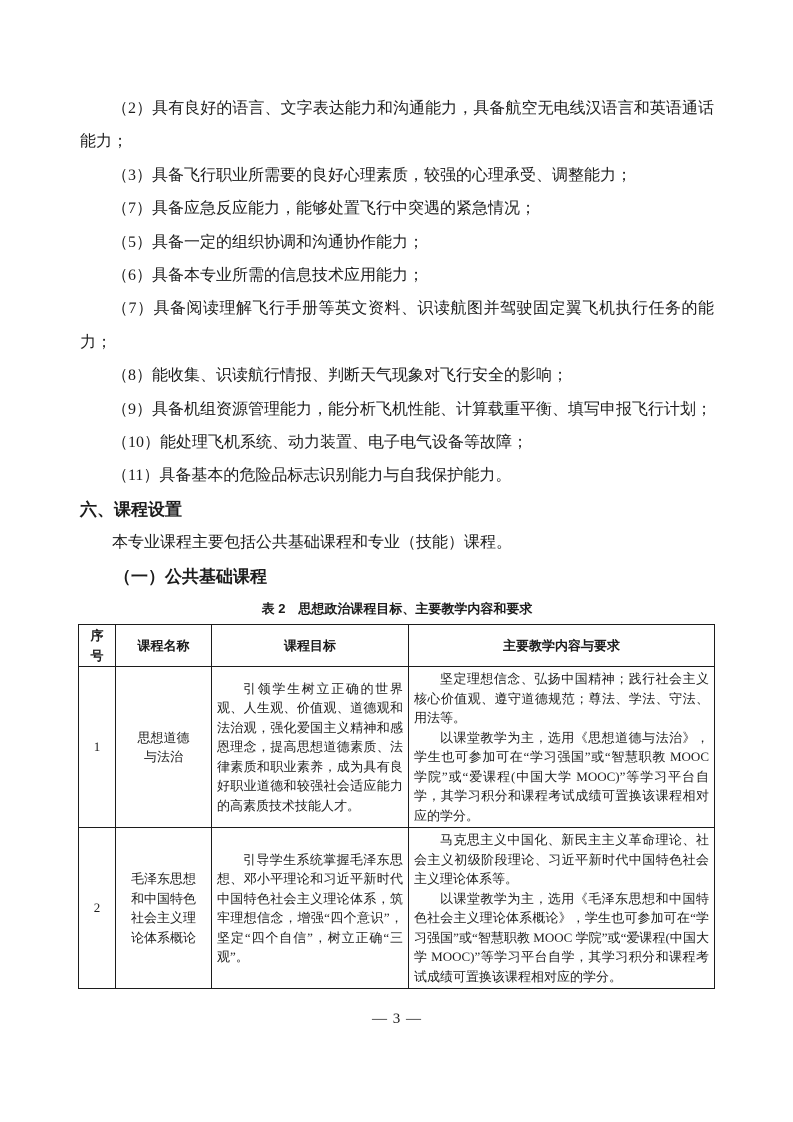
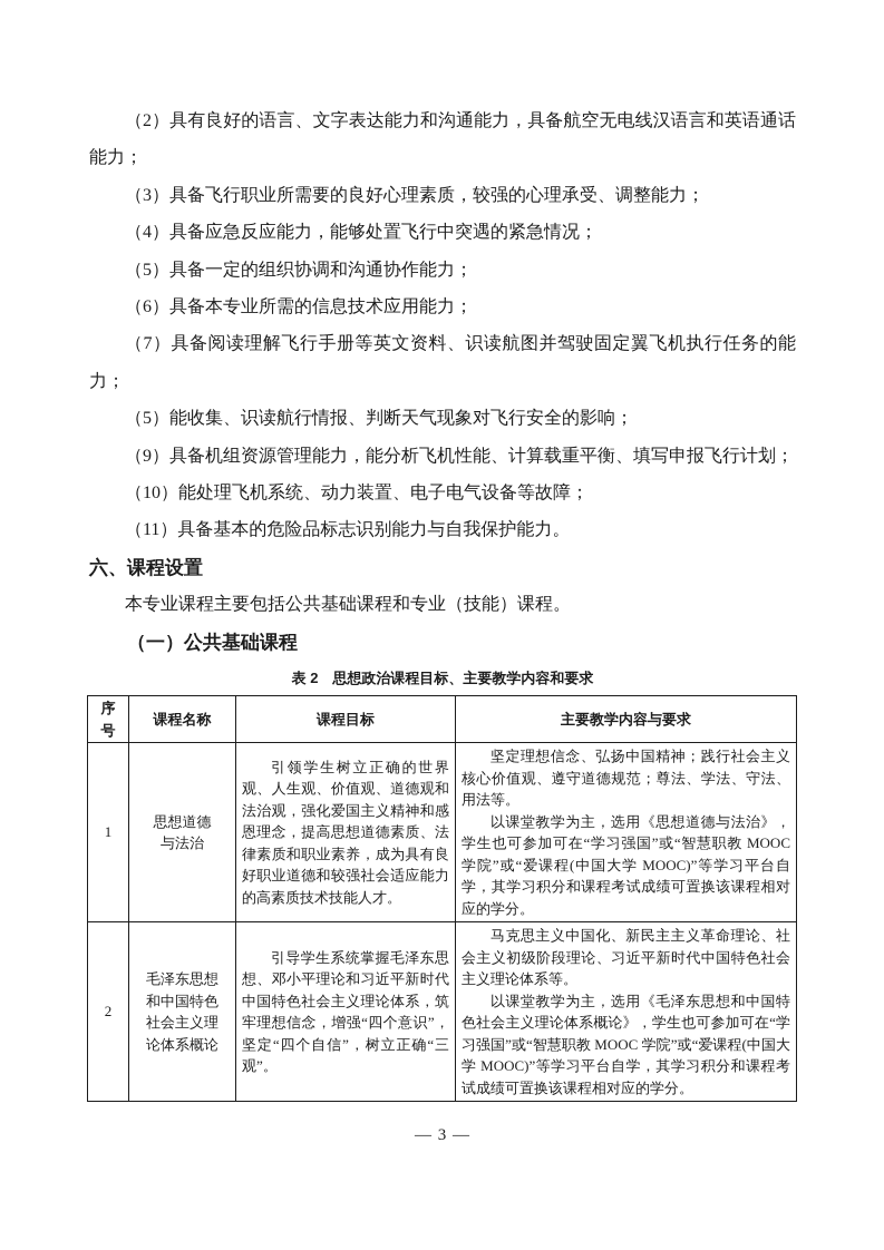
  （2）具有良好的语言、文字表达能力和沟通能力，具备航空无电线汉语言和英语通话能力；
  （3）具备飞行职业所需要的良好心理素质，较强的心理承受、调整能力；
- （7）具备应急反应能力，能够处置飞行中突遇的紧急情况；
+ （4）具备应急反应能力，能够处置飞行中突遇的紧急情况；
  （5）具备一定的组织协调和沟通协作能力；
  （6）具备本专业所需的信息技术应用能力；
  （7）具备阅读理解飞行手册等英文资料、识读航图并驾驶固定翼飞机执行任务的能力；
- （8）能收集、识读航行情报、判断天气现象对飞行安全的影响；
+ （5）能收集、识读航行情报、判断天气现象对飞行安全的影响；
  （9）具备机组资源管理能力，能分析飞机性能、计算载重平衡、填写申报飞行计划；
  （10）能处理飞机系统、动力装置、电子电气设备等故障；
  （11）具备基本的危险品标志识别能力与自我保护能力。
  六、课程设置
  本专业课程主要包括公共基础课程和专业（技能）课程。
  （一）公共基础课程
  表 2 思想政治课程目标、主要教学内容和要求
  序号	课程名称	课程目标	主要教学内容与要求
  1	思想道德与法治	引领学生树立正确的世界观、人生观、价值观、道德观和法治观，强化爱国主义精神和感恩理念，提高思想道德素质、法律素质和职业素养，成为具有良好职业道德和较强社会适应能力的高素质技术技能人才。	坚定理想信念、弘扬中国精神；践行社会主义核心价值观、遵守道德规范；尊法、学法、守法、用法等。 以课堂教学为主，选用《思想道德与法治》，学生也可参加可在“学习强国”或“智慧职教 MOOC 学院”或“爱课程(中国大学 MOOC)”等学习平台自学，其学习积分和课程考试成绩可置换该课程相对应的学分。
  2	毛泽东思想和中国特色社会主义理论体系概论	引导学生系统掌握毛泽东思想、邓小平理论和习近平新时代中国特色社会主义理论体系，筑牢理想信念，增强“四个意识”，坚定“四个自信”，树立正确“三观”。	马克思主义中国化、新民主主义革命理论、社会主义初级阶段理论、习近平新时代中国特色社会主义理论体系等。 以课堂教学为主，选用《毛泽东思想和中国特色社会主义理论体系概论》，学生也可参加可在“学习强国”或“智慧职教 MOOC 学院”或“爱课程(中国大学 MOOC)”等学习平台自学，其学习积分和课程考试成绩可置换该课程相对应的学分。
  — 3 —
